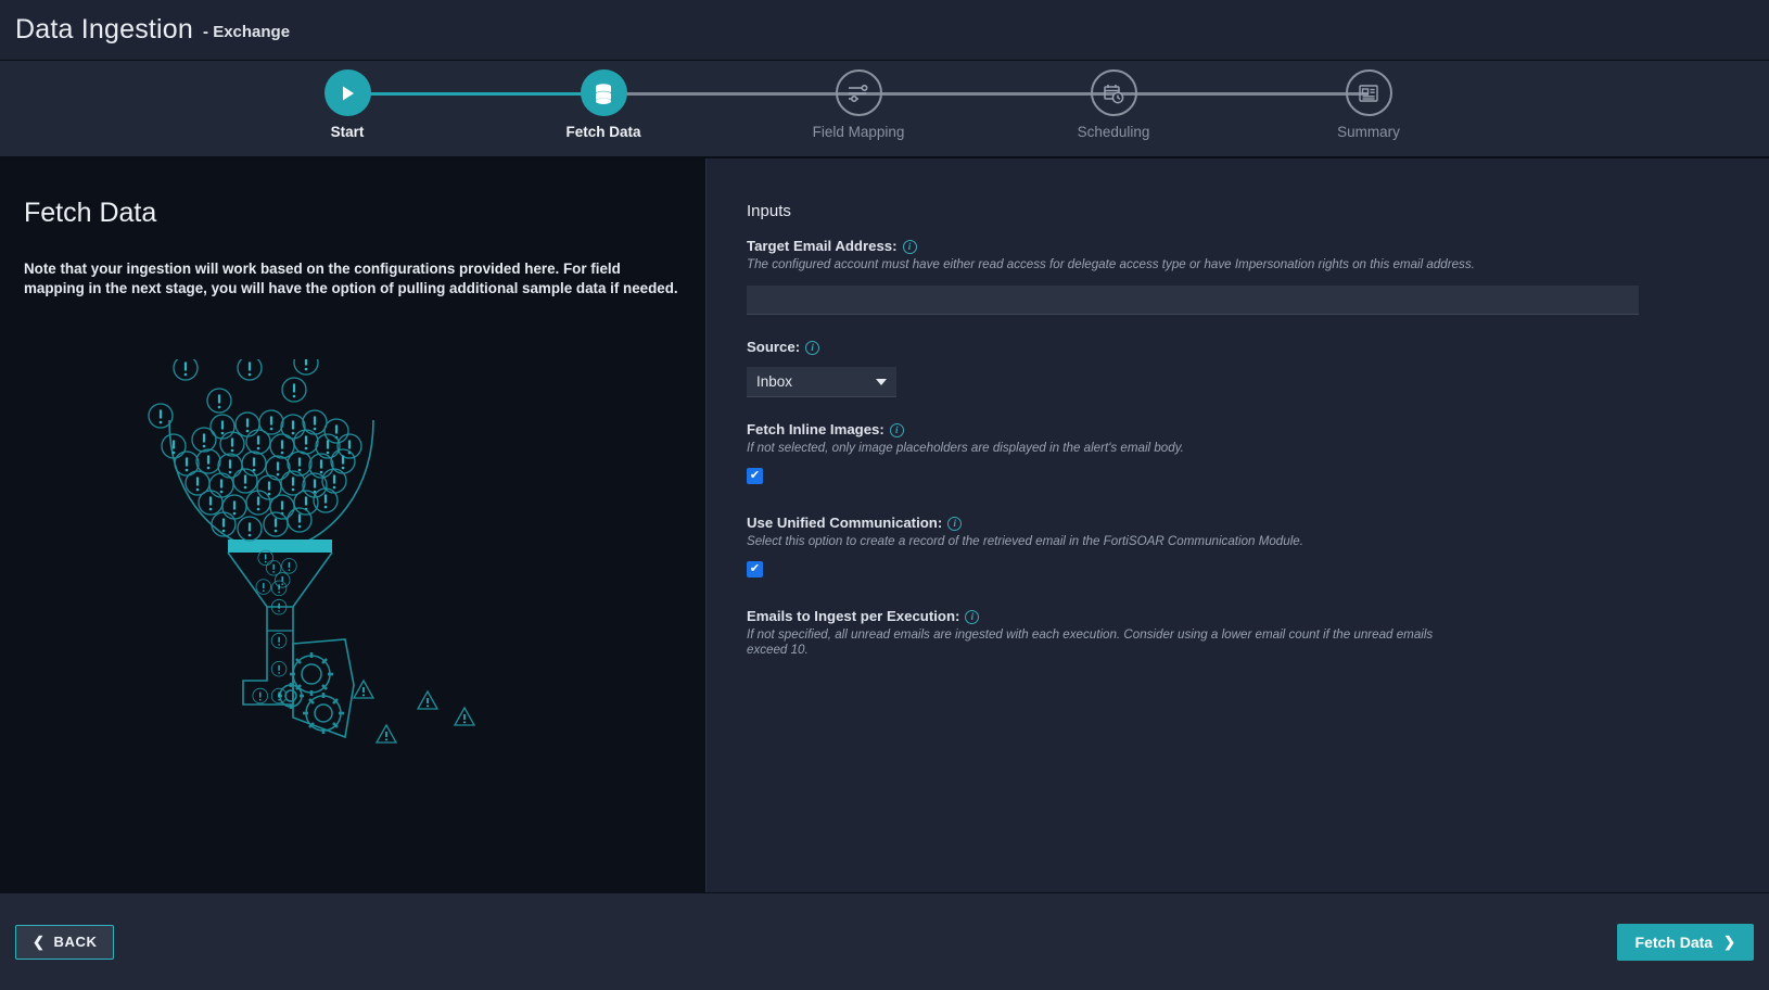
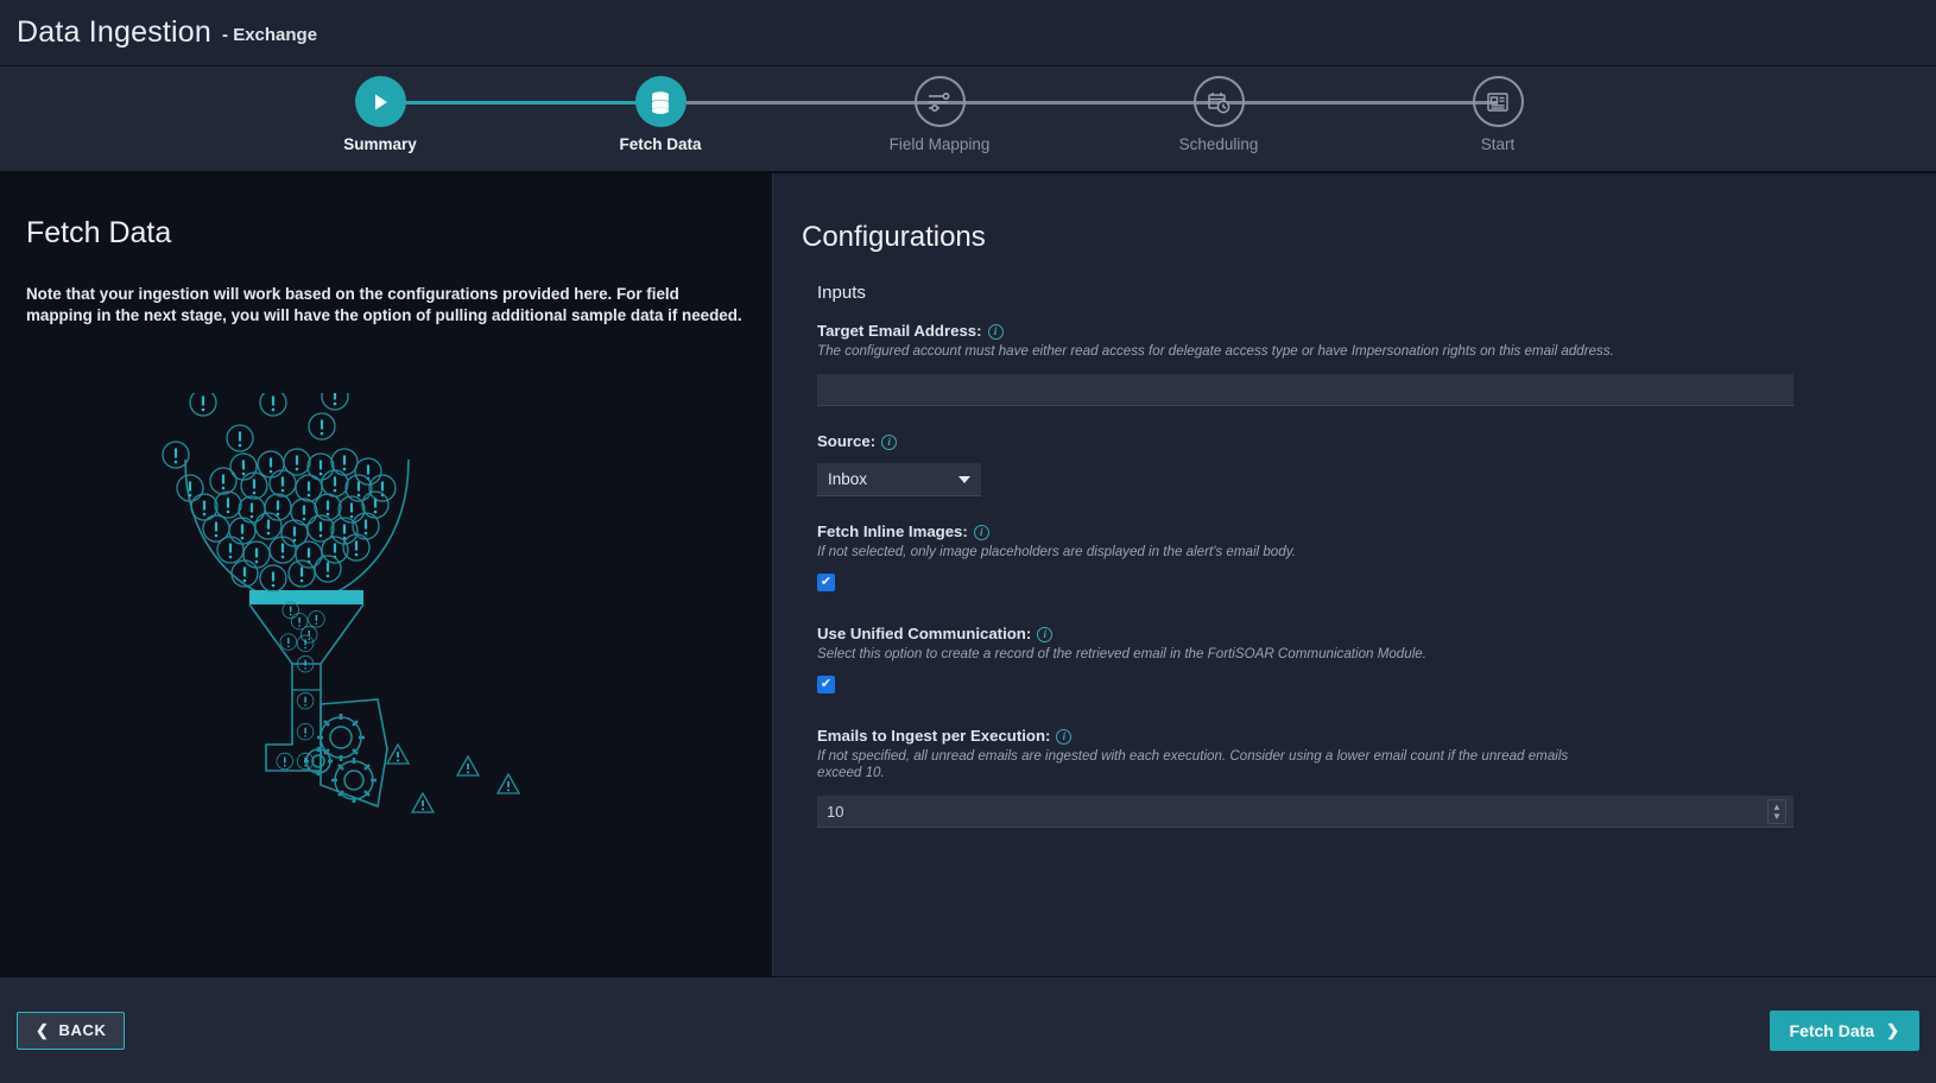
  Data Ingestion
  - Exchange
- Start
+ Summary
  Fetch Data
  Field Mapping
  Scheduling
- Summary
+ Start
  Fetch Data
  Note that your ingestion will work based on the configurations provided here. For field mapping in the next stage, you will have the option of pulling additional sample data if needed.
+ Configurations
  Inputs
  Target Email Address:
  i
  The configured account must have either read access for delegate access type or have Impersonation rights on this email address.
  Source:
  i
  Inbox
  Fetch Inline Images:
  i
  If not selected, only image placeholders are displayed in the alert's email body.
  ✔
  Use Unified Communication:
  i
  Select this option to create a record of the retrieved email in the FortiSOAR Communication Module.
  ✔
  Emails to Ingest per Execution:
  i
  If not specified, all unread emails are ingested with each execution. Consider using a lower email count if the unread emails exceed 10.
+ 10
+ ▲
+ ▼
  ❮
  BACK
  Fetch Data
  ❯
